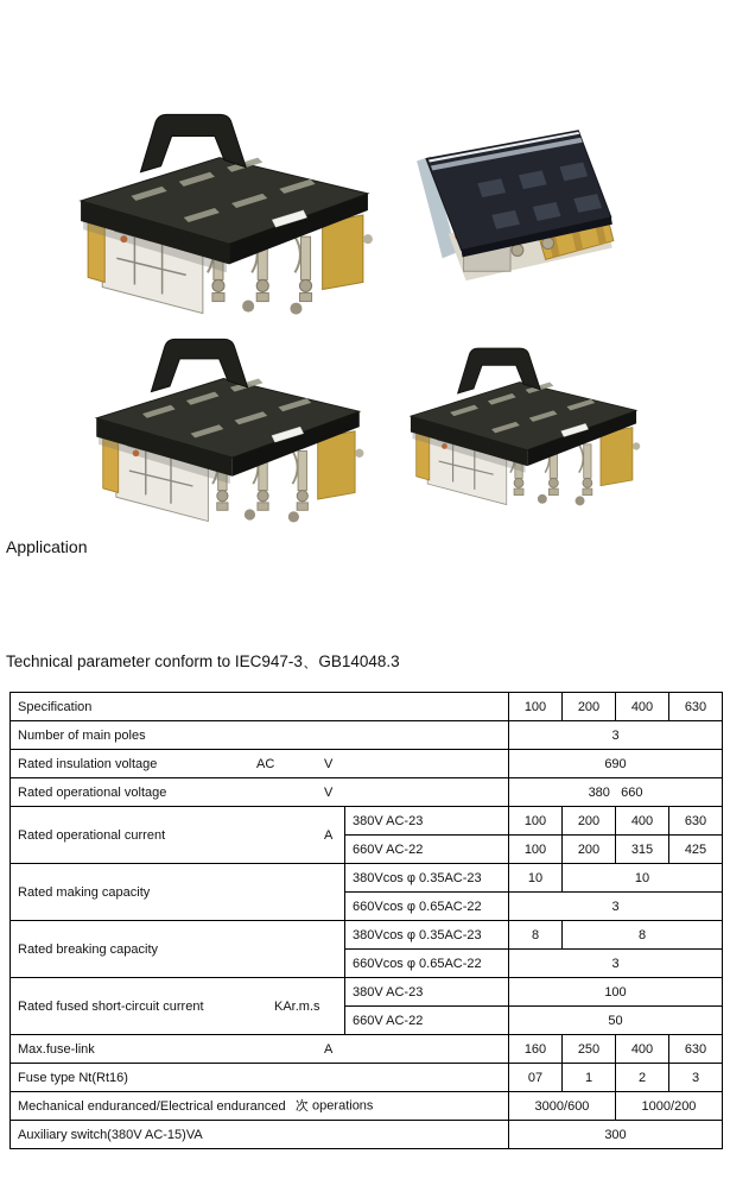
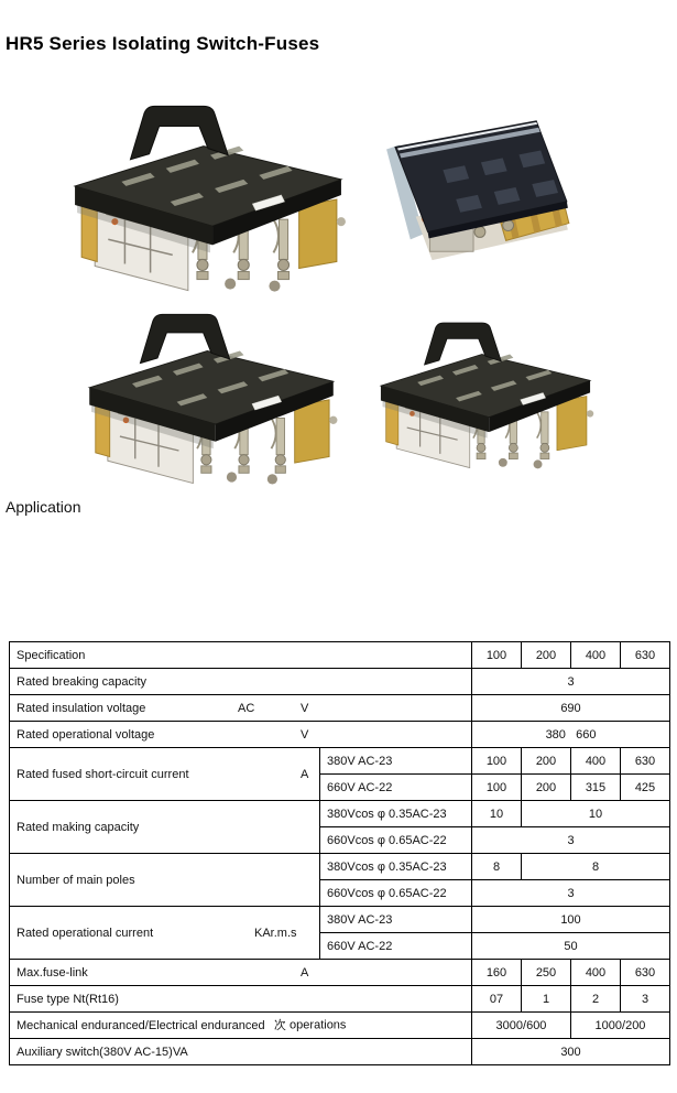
+ HR5 Series Isolating Switch-Fuses
  Application
- Technical parameter conform to IEC947-3、GB14048.3
  Specification	100	200	400	630
- Number of main poles	3
+ Rated breaking capacity	3
  Rated insulation voltage AC V	690
  Rated operational voltage V	380 660
- Rated operational current A	380V AC-23	100	200	400	630
+ Rated fused short-circuit current A	380V AC-23	100	200	400	630
  660V AC-22	100	200	315	425
  Rated making capacity	380Vcos φ 0.35AC-23	10	10
  660Vcos φ 0.65AC-22	3
- Rated breaking capacity	380Vcos φ 0.35AC-23	8	8
+ Number of main poles	380Vcos φ 0.35AC-23	8	8
  660Vcos φ 0.65AC-22	3
- Rated fused short-circuit current KAr.m.s	380V AC-23	100
+ Rated operational current KAr.m.s	380V AC-23	100
  660V AC-22	50
  Max.fuse-link A	160	250	400	630
  Fuse type Nt(Rt16)	07	1	2	3
  Mechanical enduranced/Electrical enduranced 次 operations	3000/600	1000/200
  Auxiliary switch(380V AC-15)VA	300
